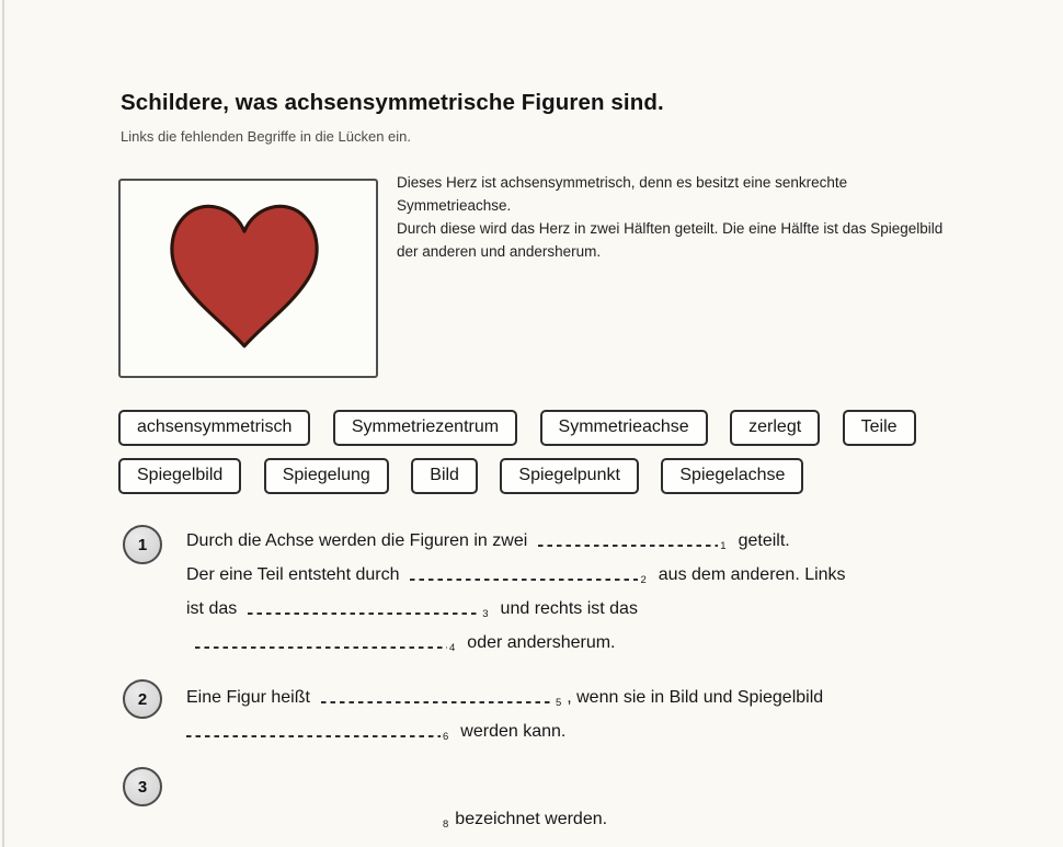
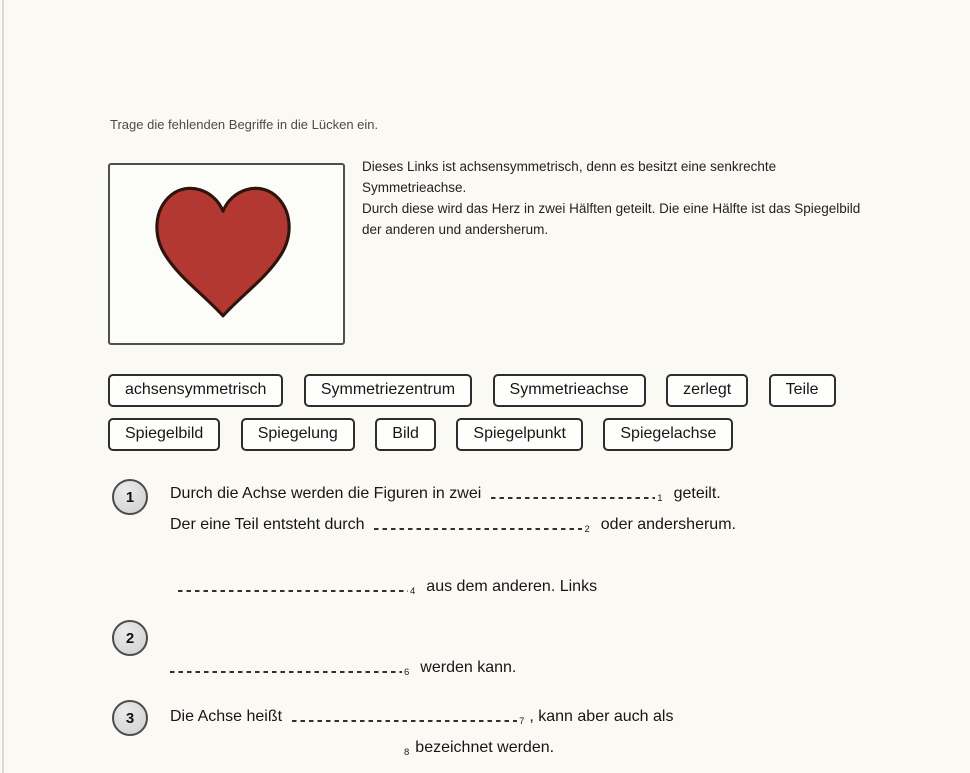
- Schildere, was achsensymmetrische Figuren sind.
- Links die fehlenden Begriffe in die Lücken ein.
+ Trage die fehlenden Begriffe in die Lücken ein.
- Dieses Herz ist achsensymmetrisch, denn es besitzt eine senkrechte Symmetrieachse.
+ Dieses Links ist achsensymmetrisch, denn es besitzt eine senkrechte Symmetrieachse.
  Durch diese wird das Herz in zwei Hälften geteilt. Die eine Hälfte ist das Spiegelbild der anderen und andersherum.
  achsensymmetrisch Symmetriezentrum Symmetrieachse zerlegt Teile
  Spiegelbild Spiegelung Bild Spiegelpunkt Spiegelachse
  1
  Durch die Achse werden die Figuren in zwei 1 geteilt.
- Der eine Teil entsteht durch 2 aus dem anderen. Links
+ Der eine Teil entsteht durch 2 oder andersherum.
- ist das 3 und rechts ist das
- 4 oder andersherum.
+ 4 aus dem anderen. Links
  2
- Eine Figur heißt 5 , wenn sie in Bild und Spiegelbild
  6 werden kann.
  3
+ Die Achse heißt 7 , kann aber auch als
  8 bezeichnet werden.
